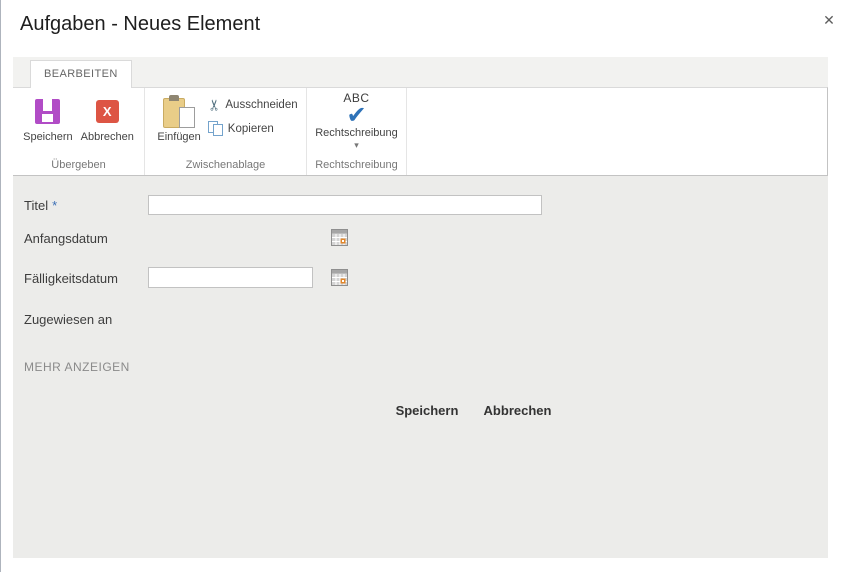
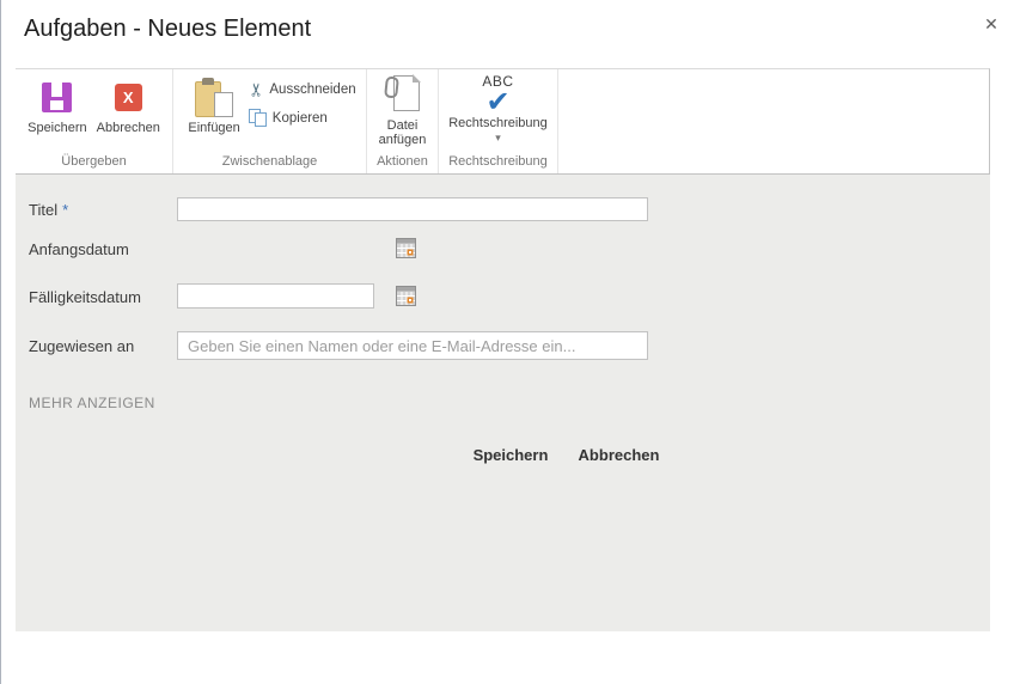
  Aufgaben - Neues Element
  ✕
- BEARBEITEN
  Speichern
  X
  Abbrechen
  Übergeben
  Einfügen
  Ausschneiden
  Kopieren
  Zwischenablage
+ Datei anfügen
+ Aktionen
  ABC
  ✔
  Rechtschreibung
  ▾
  Rechtschreibung
  Titel *
  Anfangsdatum
  Fälligkeitsdatum
  Zugewiesen an
+ Geben Sie einen Namen oder eine E-Mail-Adresse ein...
  MEHR ANZEIGEN
  Speichern
  Abbrechen
